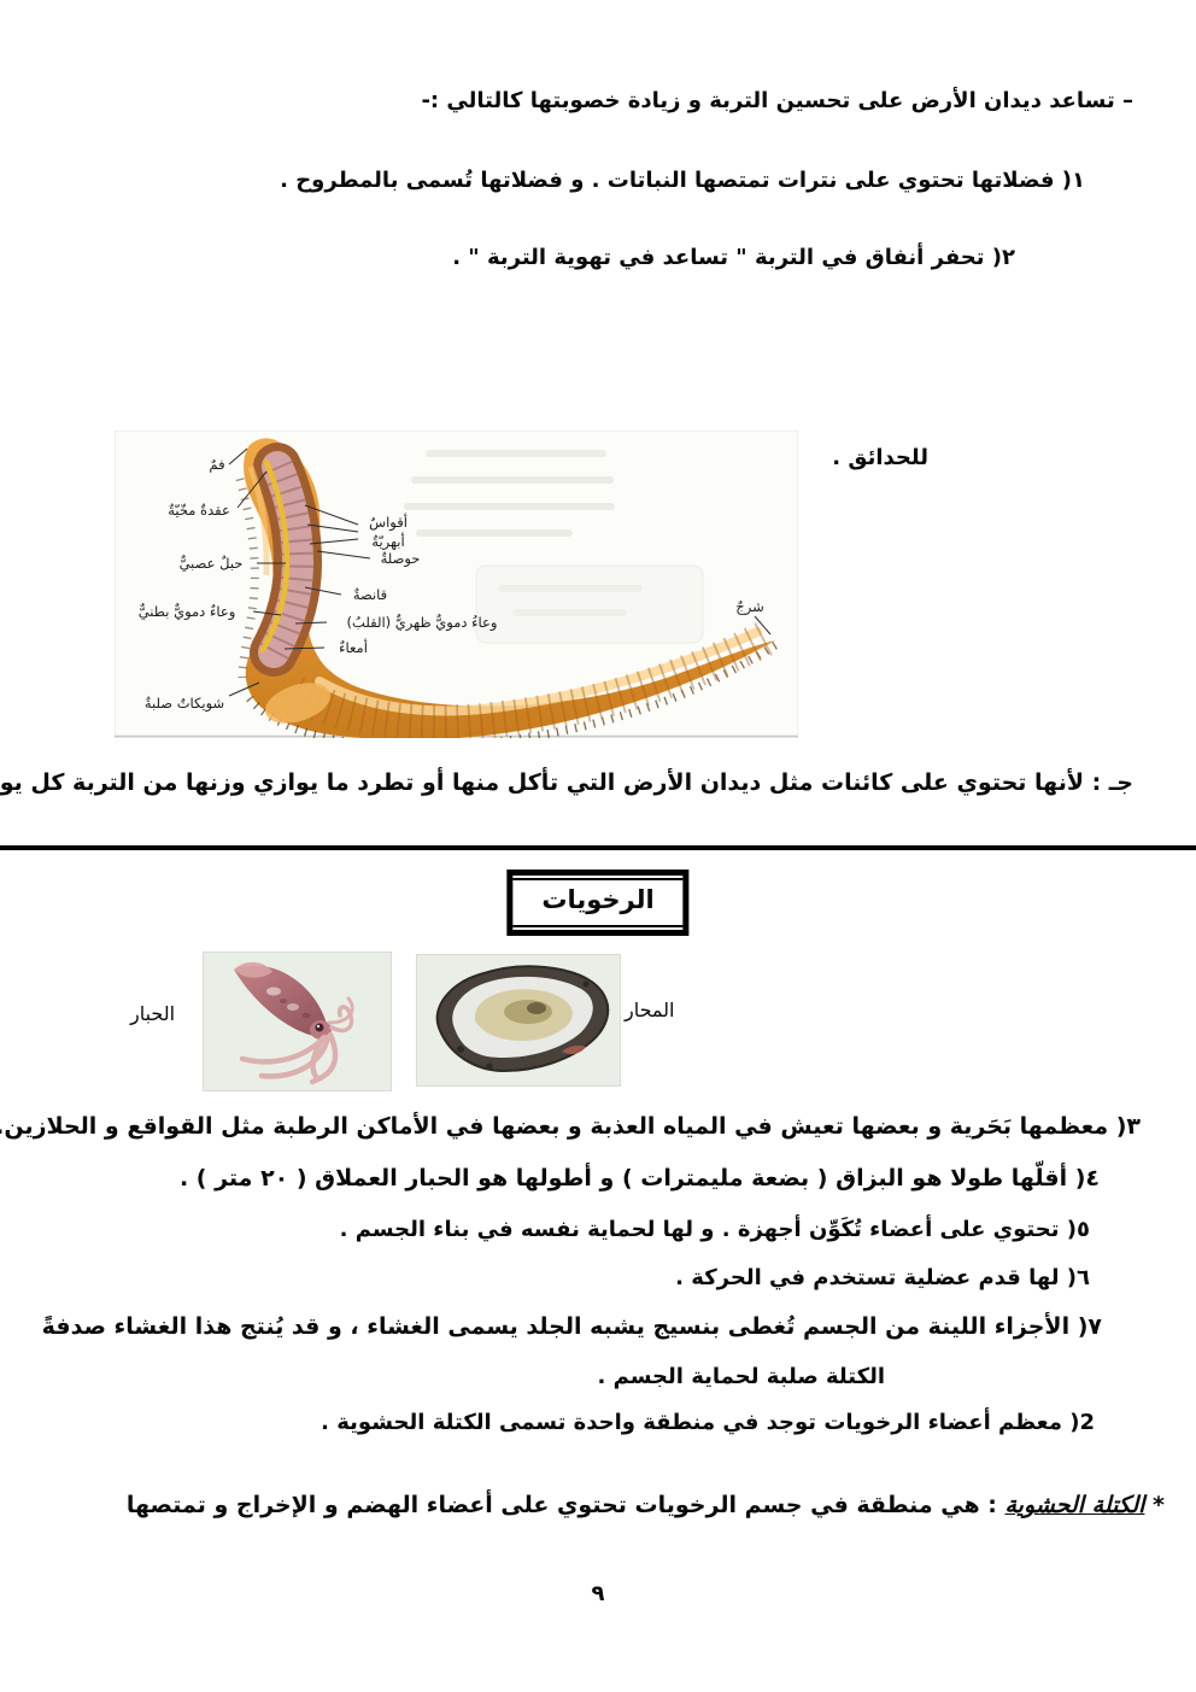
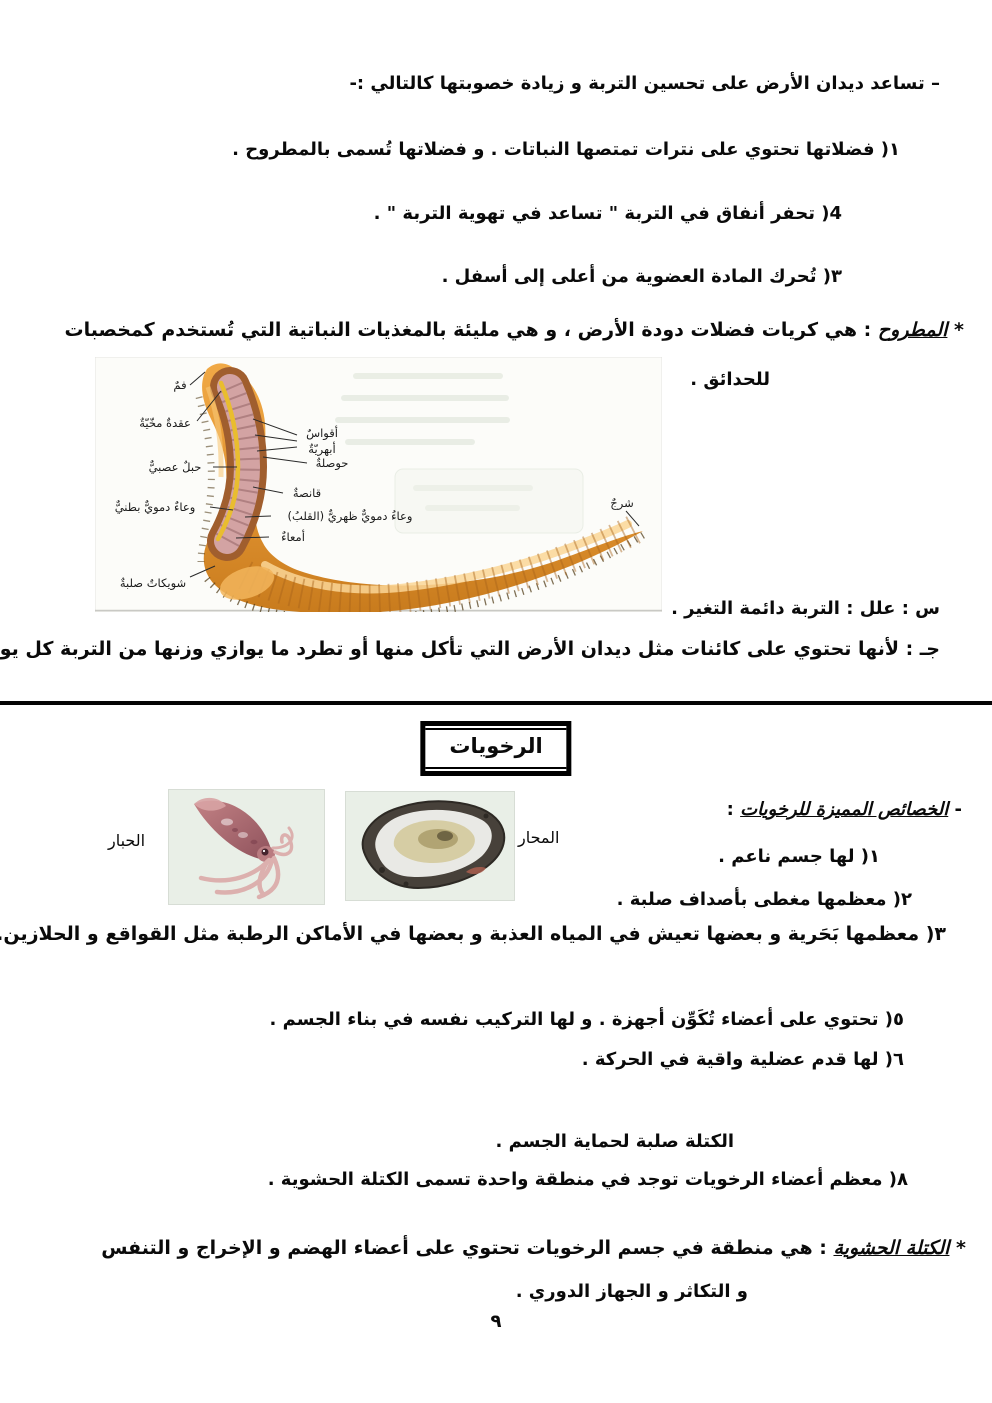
  – تساعد ديدان الأرض على تحسين التربة و زيادة خصوبتها كالتالي :-
  ١( فضلاتها تحتوي على نترات تمتصها النباتات . و فضلاتها تُسمى بالمطروح .
- ٢( تحفر أنفاق في التربة " تساعد في تهوية التربة " .
+ 4( تحفر أنفاق في التربة " تساعد في تهوية التربة " .
+ ٣( تُحرك المادة العضوية من أعلى إلى أسفل .
+ * المطروح : هي كريات فضلات دودة الأرض ، و هي مليئة بالمغذيات النباتية التي تُستخدم كمخصبات
  للحدائق .
  فمٌ
  عقدةٌ مخّيّةٌ
  أقواسٌ
  أبهريّةٌ
  حوصلةٌ
  حبلٌ عصبيٌّ
  قانصةٌ
  وعاءٌ دمويٌّ بطنيٌّ
  وعاءُ دمويٌّ ظهريٌّ (القلبُ)
  أمعاءٌ
  شويكاتٌ صلبةٌ
  شرجٌ
+ س : علل : التربة دائمة التغير .
  جـ : لأنها تحتوي على كائنات مثل ديدان الأرض التي تأكل منها أو تطرد ما يوازي وزنها من التربة كل يو
  الرخويات
  الحبار
  المحار
+ - الخصائص المميزة للرخويات :
+ ١( لها جسم ناعم .
+ ٢( معظمها مغطى بأصداف صلبة .
  ٣( معظمها بَحَرية و بعضها تعيش في المياه العذبة و بعضها في الأماكن الرطبة مثل القواقع و الحلازين
- ٤( أقلّها طولا هو البزاق ( بضعة مليمترات ) و أطولها هو الحبار العملاق ( ٢٠ متر ) .
- ٥( تحتوي على أعضاء تُكَوِّن أجهزة . و لها لحماية نفسه في بناء الجسم .
+ ٥( تحتوي على أعضاء تُكَوِّن أجهزة . و لها التركيب نفسه في بناء الجسم .
- ٦( لها قدم عضلية تستخدم في الحركة .
+ ٦( لها قدم عضلية واقية في الحركة .
- ٧( الأجزاء اللينة من الجسم تُغطى بنسيج يشبه الجلد يسمى الغشاء ، و قد يُنتج هذا الغشاء صدفةً
  الكتلة صلبة لحماية الجسم .
- 2( معظم أعضاء الرخويات توجد في منطقة واحدة تسمى الكتلة الحشوية .
+ ٨( معظم أعضاء الرخويات توجد في منطقة واحدة تسمى الكتلة الحشوية .
- * الكتلة الحشوية : هي منطقة في جسم الرخويات تحتوي على أعضاء الهضم و الإخراج و تمتصها
+ * الكتلة الحشوية : هي منطقة في جسم الرخويات تحتوي على أعضاء الهضم و الإخراج و التنفس
+ و التكاثر و الجهاز الدوري .
  ٩
